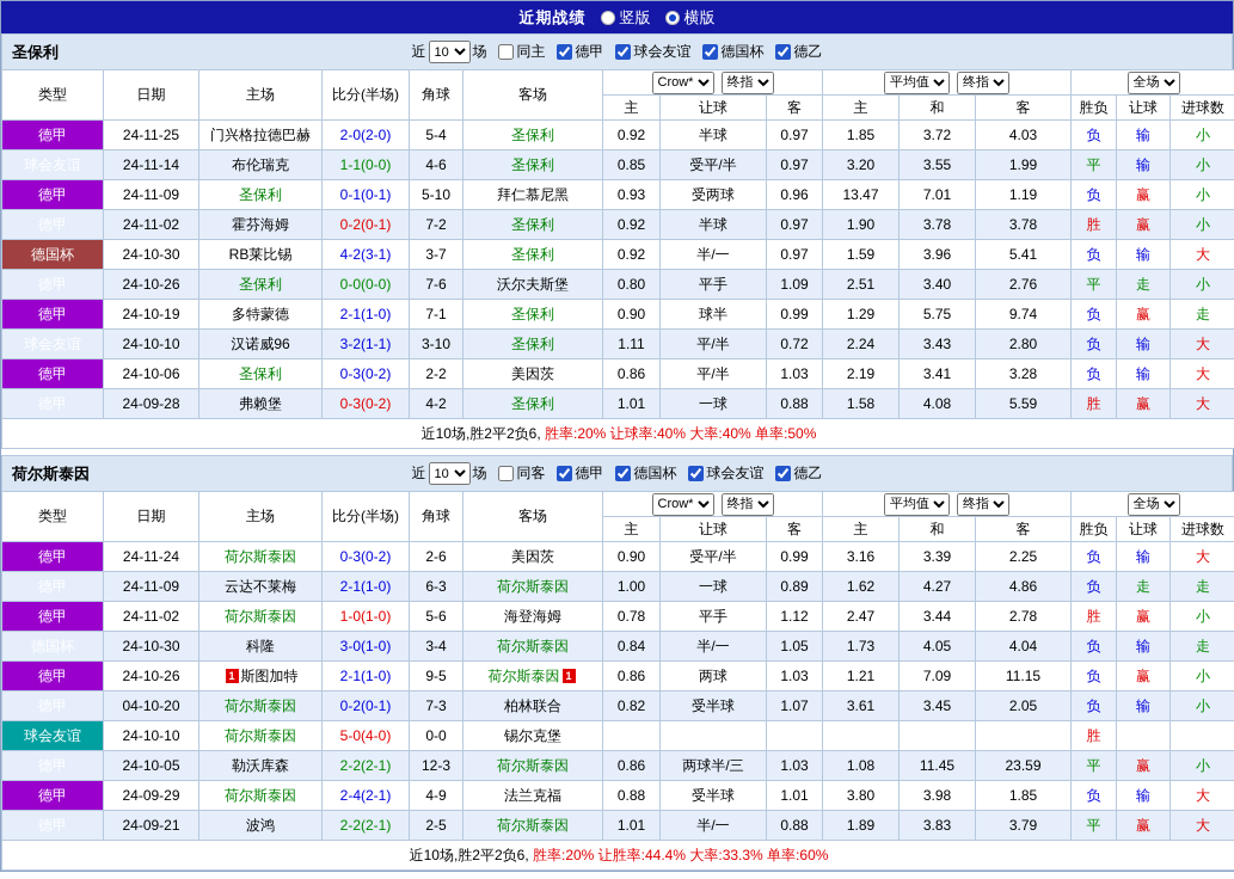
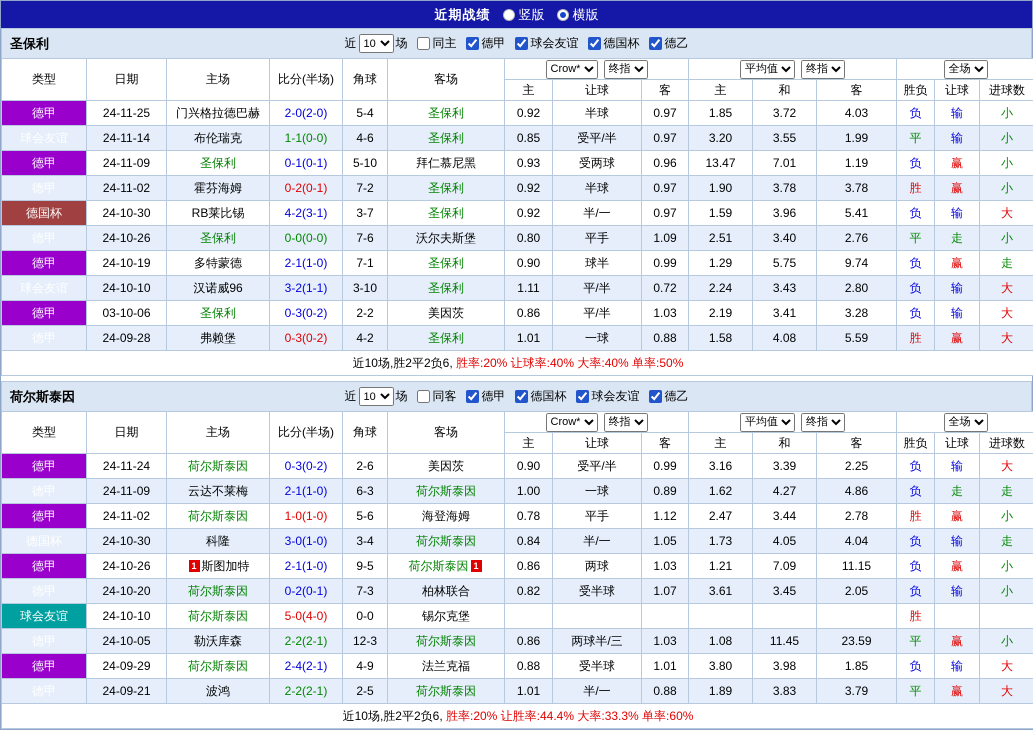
  近期战绩
  竖版
  横版
  圣保利
  近
  10
  场
  同主
  德甲
  球会友谊
  德国杯
  德乙
  类型	日期	主场	比分(半场)	角球	客场	Crow* 终指	平均值 终指	全场
  主	让球	客	主	和	客	胜负	让球	进球数
  德甲	24-11-25	门兴格拉德巴赫	2-0(2-0)	5-4	圣保利	0.92	半球	0.97	1.85	3.72	4.03	负	输	小
  球会友谊	24-11-14	布伦瑞克	1-1(0-0)	4-6	圣保利	0.85	受平/半	0.97	3.20	3.55	1.99	平	输	小
  德甲	24-11-09	圣保利	0-1(0-1)	5-10	拜仁慕尼黑	0.93	受两球	0.96	13.47	7.01	1.19	负	赢	小
  德甲	24-11-02	霍芬海姆	0-2(0-1)	7-2	圣保利	0.92	半球	0.97	1.90	3.78	3.78	胜	赢	小
  德国杯	24-10-30	RB莱比锡	4-2(3-1)	3-7	圣保利	0.92	半/一	0.97	1.59	3.96	5.41	负	输	大
  德甲	24-10-26	圣保利	0-0(0-0)	7-6	沃尔夫斯堡	0.80	平手	1.09	2.51	3.40	2.76	平	走	小
  德甲	24-10-19	多特蒙德	2-1(1-0)	7-1	圣保利	0.90	球半	0.99	1.29	5.75	9.74	负	赢	走
  球会友谊	24-10-10	汉诺威96	3-2(1-1)	3-10	圣保利	1.11	平/半	0.72	2.24	3.43	2.80	负	输	大
- 德甲	24-10-06	圣保利	0-3(0-2)	2-2	美因茨	0.86	平/半	1.03	2.19	3.41	3.28	负	输	大
+ 德甲	03-10-06	圣保利	0-3(0-2)	2-2	美因茨	0.86	平/半	1.03	2.19	3.41	3.28	负	输	大
  德甲	24-09-28	弗赖堡	0-3(0-2)	4-2	圣保利	1.01	一球	0.88	1.58	4.08	5.59	胜	赢	大
  近10场,胜2平2负6, 胜率:20% 让球率:40% 大率:40% 单率:50%
  荷尔斯泰因
  近
  10
  场
  同客
  德甲
  德国杯
  球会友谊
  德乙
  类型	日期	主场	比分(半场)	角球	客场	Crow* 终指	平均值 终指	全场
  主	让球	客	主	和	客	胜负	让球	进球数
  德甲	24-11-24	荷尔斯泰因	0-3(0-2)	2-6	美因茨	0.90	受平/半	0.99	3.16	3.39	2.25	负	输	大
  德甲	24-11-09	云达不莱梅	2-1(1-0)	6-3	荷尔斯泰因	1.00	一球	0.89	1.62	4.27	4.86	负	走	走
  德甲	24-11-02	荷尔斯泰因	1-0(1-0)	5-6	海登海姆	0.78	平手	1.12	2.47	3.44	2.78	胜	赢	小
  德国杯	24-10-30	科隆	3-0(1-0)	3-4	荷尔斯泰因	0.84	半/一	1.05	1.73	4.05	4.04	负	输	走
  德甲	24-10-26	1 斯图加特	2-1(1-0)	9-5	荷尔斯泰因 1	0.86	两球	1.03	1.21	7.09	11.15	负	赢	小
- 德甲	04-10-20	荷尔斯泰因	0-2(0-1)	7-3	柏林联合	0.82	受半球	1.07	3.61	3.45	2.05	负	输	小
+ 德甲	24-10-20	荷尔斯泰因	0-2(0-1)	7-3	柏林联合	0.82	受半球	1.07	3.61	3.45	2.05	负	输	小
  球会友谊	24-10-10	荷尔斯泰因	5-0(4-0)	0-0	锡尔克堡							胜
  德甲	24-10-05	勒沃库森	2-2(2-1)	12-3	荷尔斯泰因	0.86	两球半/三	1.03	1.08	11.45	23.59	平	赢	小
  德甲	24-09-29	荷尔斯泰因	2-4(2-1)	4-9	法兰克福	0.88	受半球	1.01	3.80	3.98	1.85	负	输	大
  德甲	24-09-21	波鸿	2-2(2-1)	2-5	荷尔斯泰因	1.01	半/一	0.88	1.89	3.83	3.79	平	赢	大
  近10场,胜2平2负6, 胜率:20% 让胜率:44.4% 大率:33.3% 单率:60%
